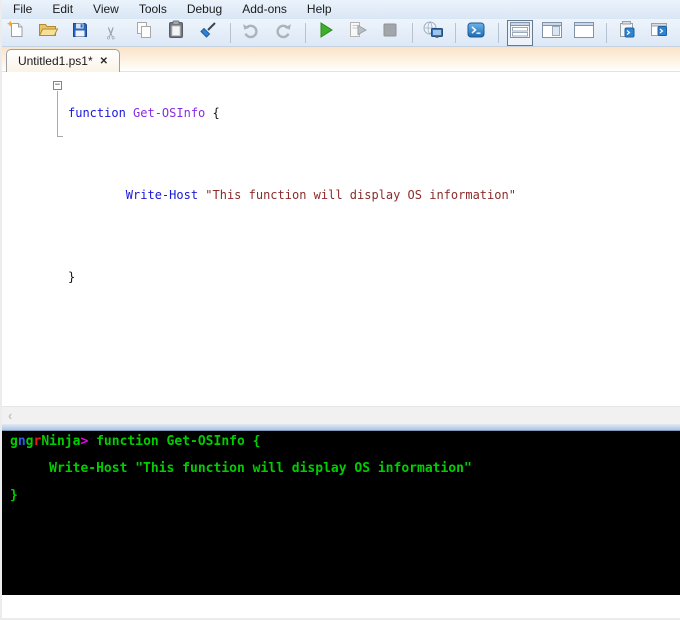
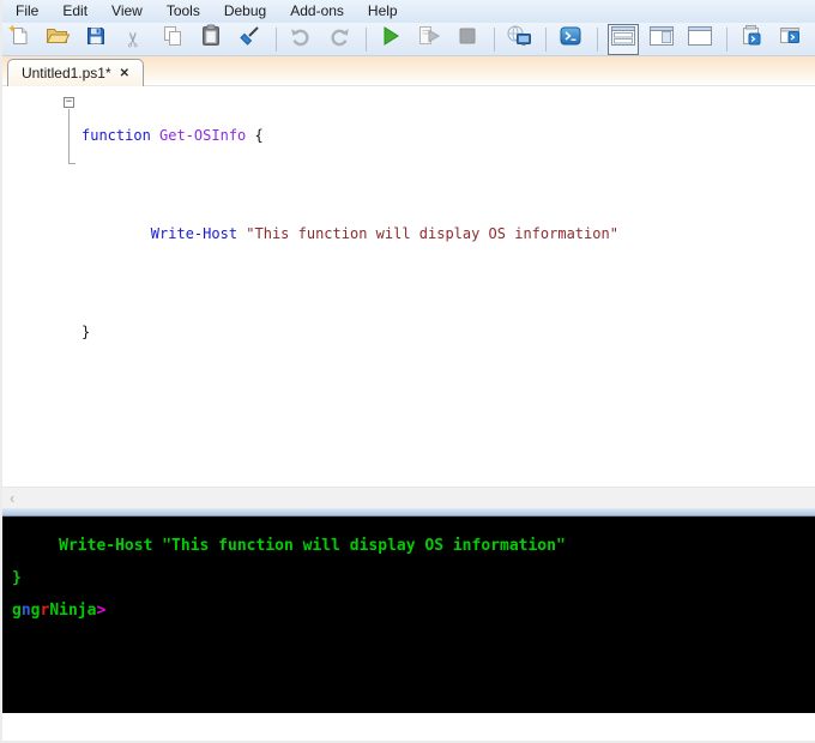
  File
  Edit
  View
  Tools
  Debug
  Add-ons
  Help
  Untitled1.ps1*
  ✕
  −
  function Get-OSInfo {
  Write-Host "This function will display OS information"
  }
  ‹
- gngrNinja> function Get-OSInfo {
  Write-Host "This function will display OS information"
  }
+ gngrNinja>
